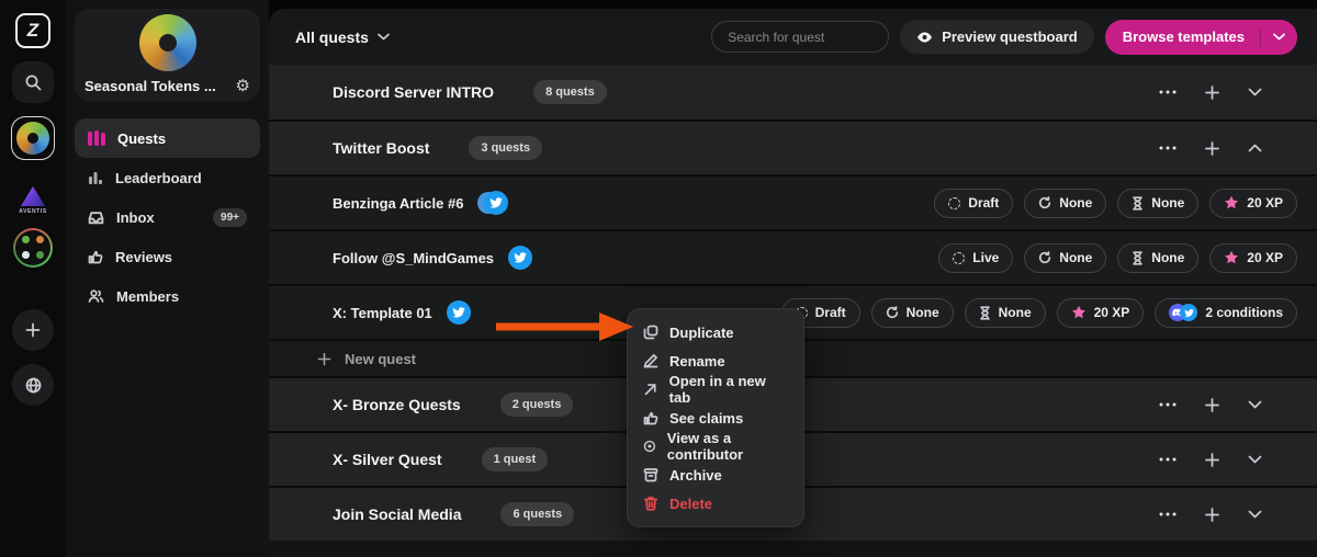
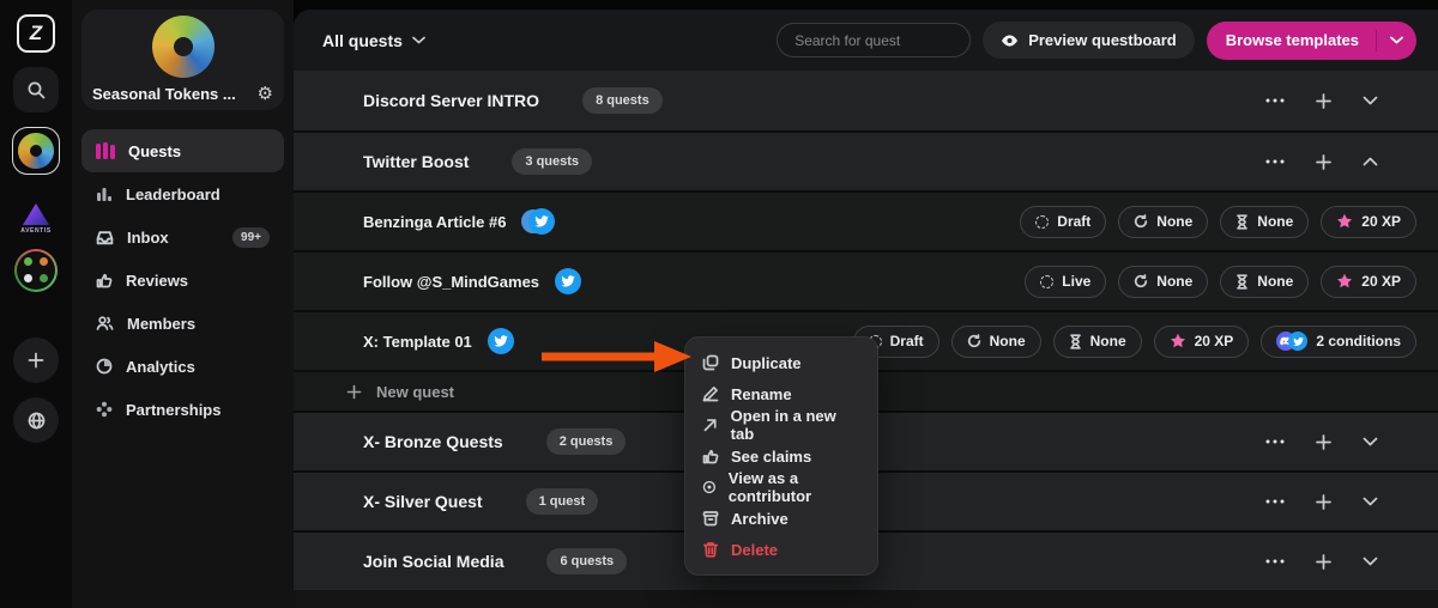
  Z
  Seasonal Tokens ...
  ⚙
  Quests
  Leaderboard
  Inbox
  99+
  Reviews
  Members
+ Analytics
+ Partnerships
  All quests
  Search for quest
  Preview questboard
  Browse templates
  Discord Server INTRO
  8 quests
  Twitter Boost
  3 quests
  Benzinga Article #6
  Draft
  None
  None
  20 XP
  Follow @S_MindGames
  Live
  None
  None
  20 XP
  X: Template 01
  Draft
  None
  None
  20 XP
  2 conditions
  New quest
  X- Bronze Quests
  2 quests
  X- Silver Quest
  1 quest
  Join Social Media
  6 quests
  Duplicate
  Rename
  Open in a new tab
  See claims
  View as a contributor
  Archive
  Delete
